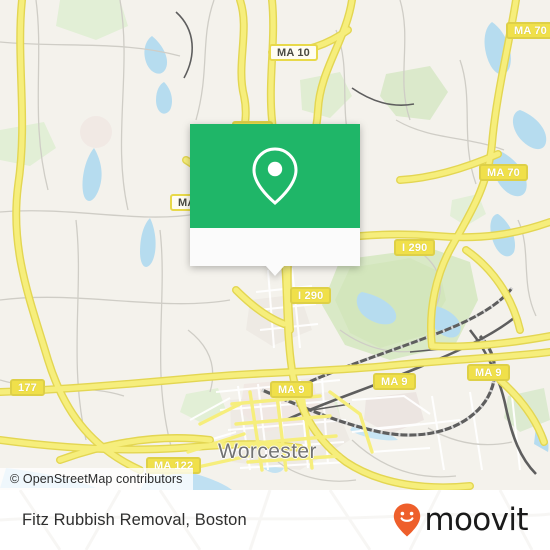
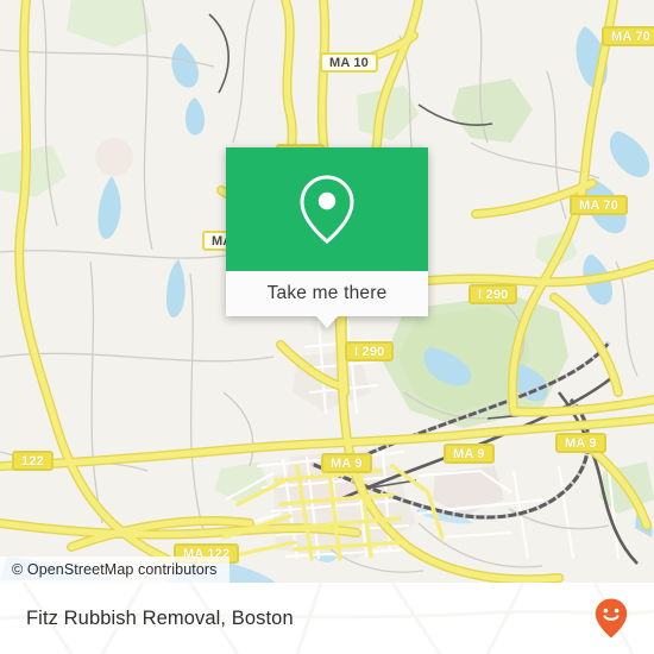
  © OpenStreetMap contributors
- Worcester
  MA 10
  MA 70
  MA 70
  I 290
  I 290
- 177
+ 122
  MA 9
  MA 9
  MA 9
  MA 122
+ Take me there
  Fitz Rubbish Removal, Boston
- moovit
